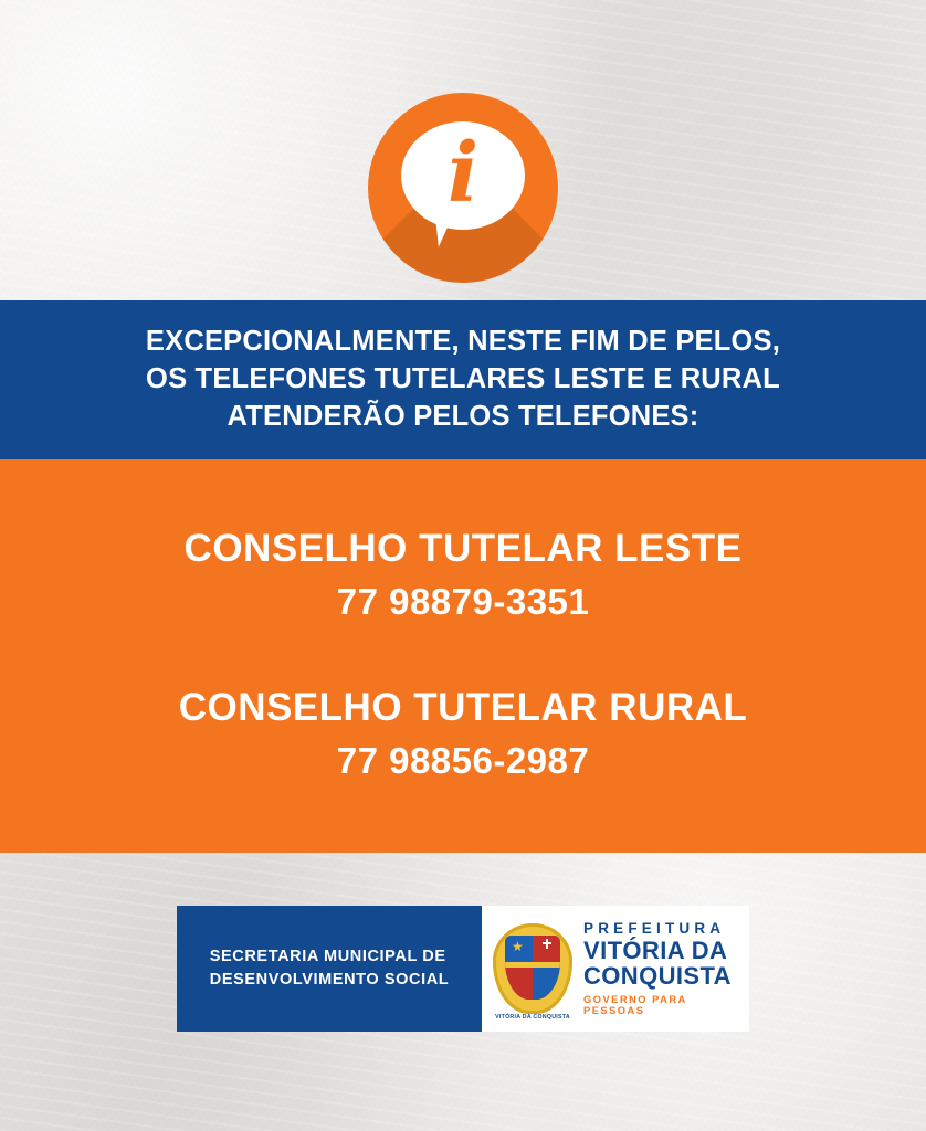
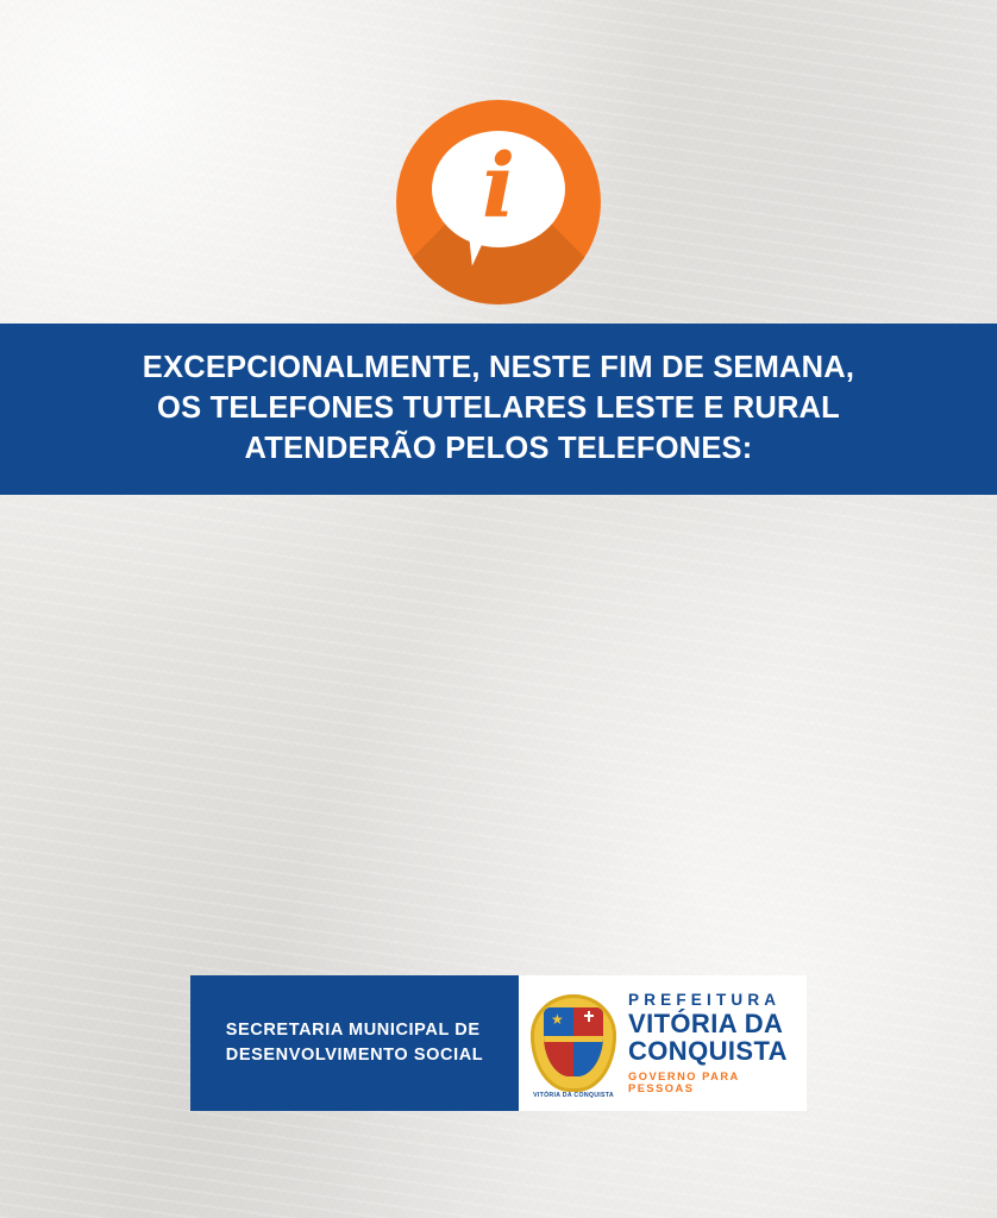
  i
- EXCEPCIONALMENTE, NESTE FIM DE PELOS,
+ EXCEPCIONALMENTE, NESTE FIM DE SEMANA,
  OS TELEFONES TUTELARES LESTE E RURAL
  ATENDERÃO PELOS TELEFONES:
- CONSELHO TUTELAR LESTE
- 77 98879-3351
- CONSELHO TUTELAR RURAL
- 77 98856-2987
  SECRETARIA MUNICIPAL DE
  DESENVOLVIMENTO SOCIAL
  ★
  PREFEITURA
  VITÓRIA DA
  CONQUISTA
  GOVERNO PARA PESSOAS
